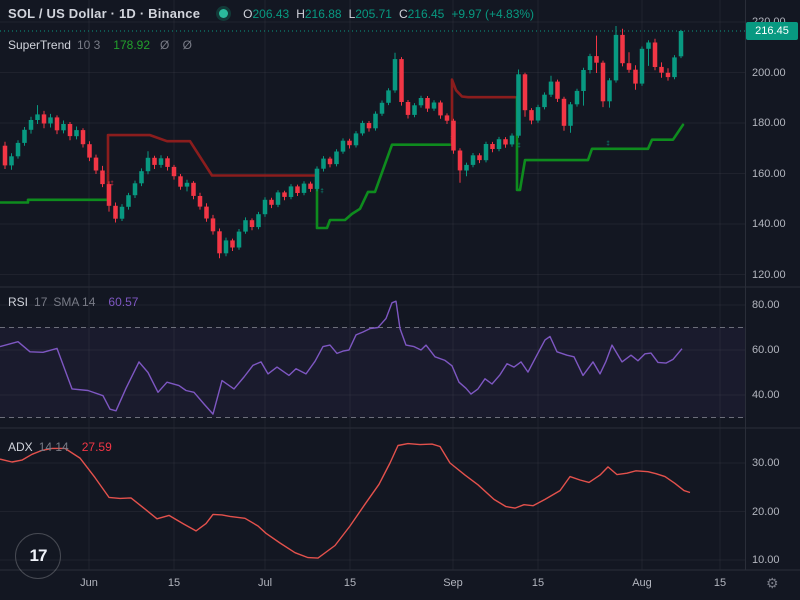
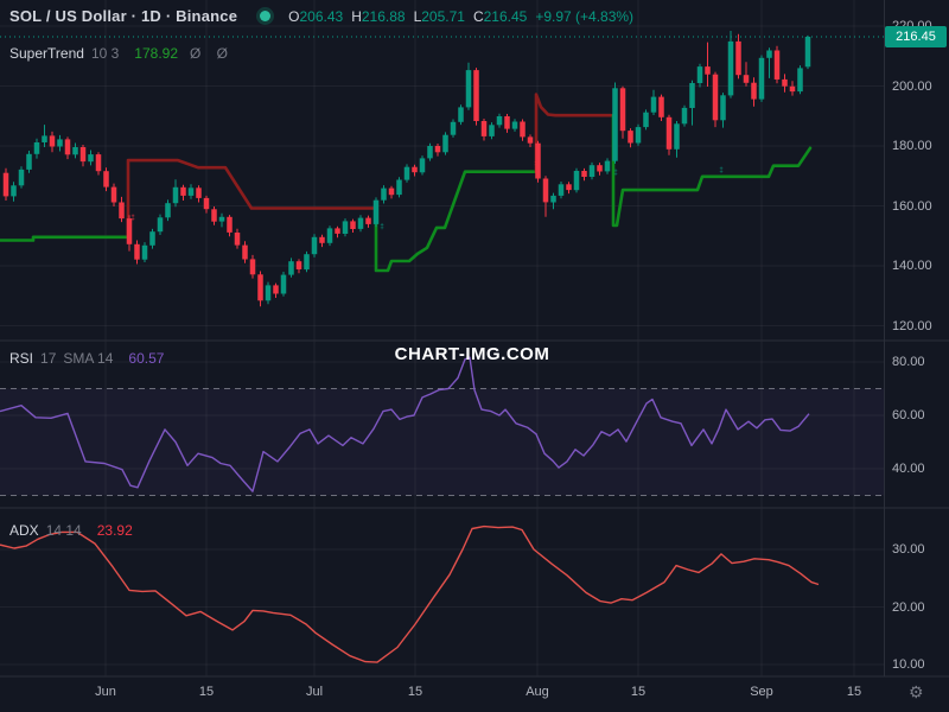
  SOL / US Dollar · 1D · Binance
  O206.43 H216.88 L205.71 C216.45 +9.97 (+4.83%)
  SuperTrend 10 3 178.92 Ø Ø
  RSI 17 SMA 14 60.57
- ADX 14 14 27.59
+ ADX 14 14 23.92
+ CHART-IMG.COM
  200.00
  180.00
  160.00
  140.00
  120.00
  80.00
  60.00
  40.00
  30.00
  20.00
  10.00
  216.45
  Jun
  15
  Jul
  15
- Sep
+ Aug
  15
- Aug
+ Sep
  15
- 17
  ⚙
